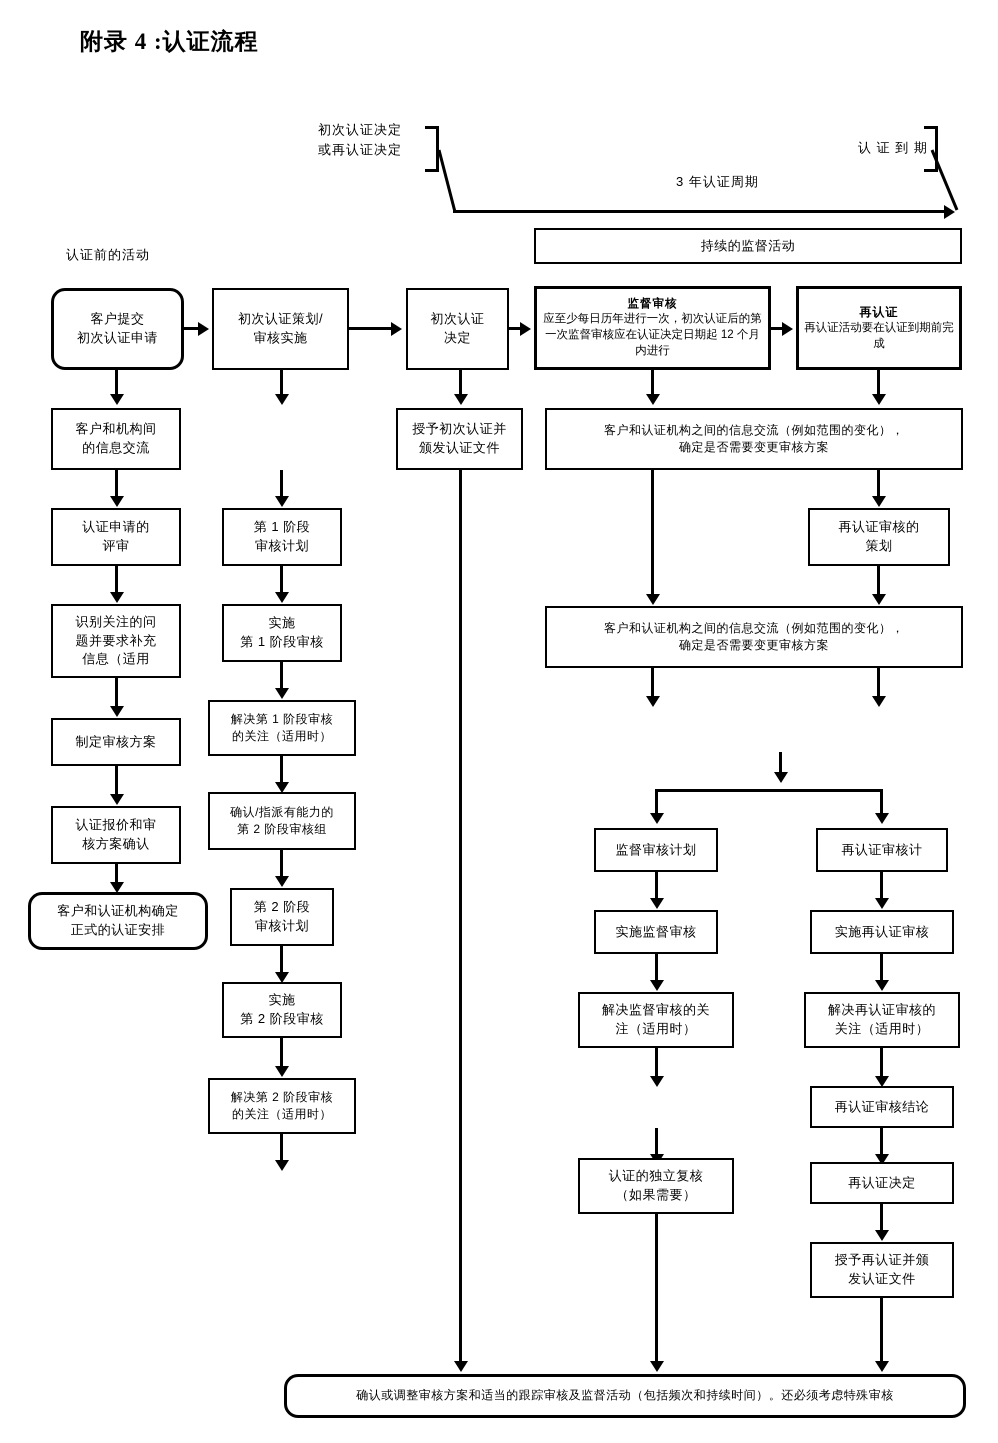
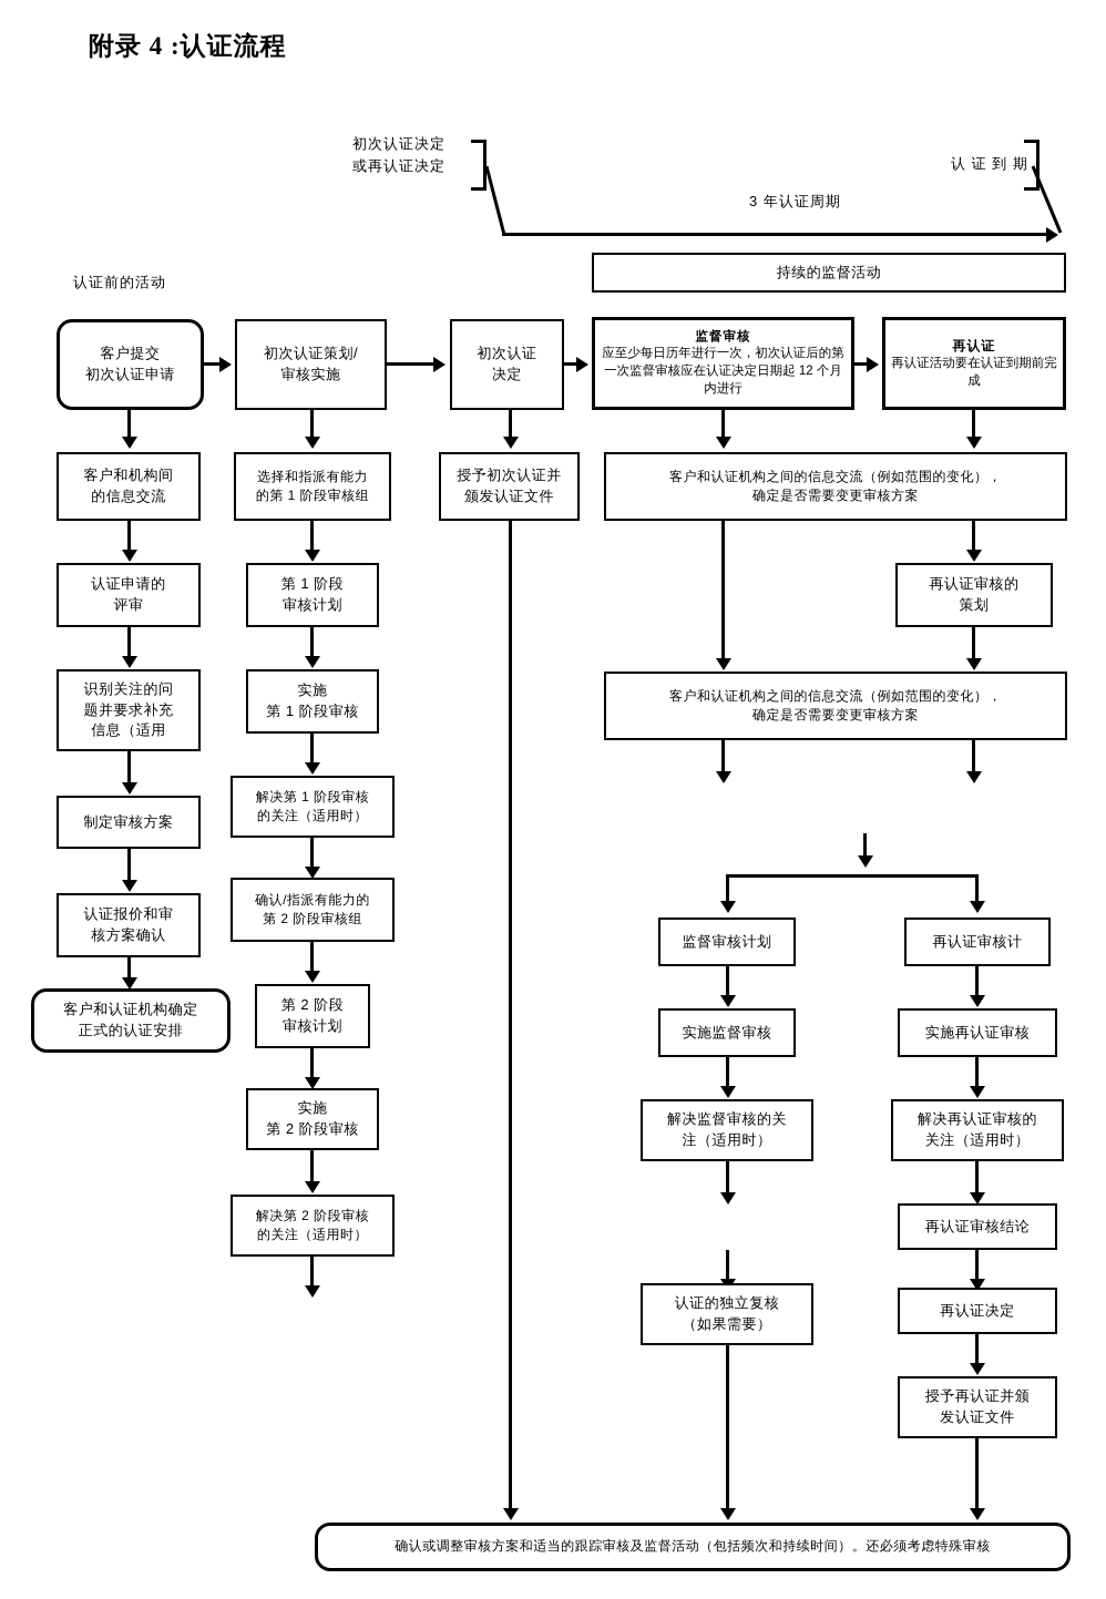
  附录 4 :认证流程
  初次认证决定
  或再认证决定
  认 证 到 期
  3 年认证周期
  认证前的活动
  持续的监督活动
  客户提交
  初次认证申请
  初次认证策划/
  审核实施
  初次认证
  决定
  监督审核
  应至少每日历年进行一次，初次认证后的第一次监督审核应在认证决定日期起 12 个月内进行
  再认证
  再认证活动要在认证到期前完成
  客户和机构间
  的信息交流
  认证申请的
  评审
  识别关注的问
  题并要求补充
  信息（适用
  制定审核方案
  认证报价和审
  核方案确认
  客户和认证机构确定
  正式的认证安排
+ 选择和指派有能力
+ 的第 1 阶段审核组
  第 1 阶段
  审核计划
  实施
  第 1 阶段审核
  解决第 1 阶段审核
  的关注（适用时）
  确认/指派有能力的
  第 2 阶段审核组
  第 2 阶段
  审核计划
  实施
  第 2 阶段审核
  解决第 2 阶段审核
  的关注（适用时）
  授予初次认证并
  颁发认证文件
  客户和认证机构之间的信息交流（例如范围的变化），
  确定是否需要变更审核方案
  再认证审核的
  策划
  客户和认证机构之间的信息交流（例如范围的变化），
  确定是否需要变更审核方案
  监督审核计划
  实施监督审核
  解决监督审核的关
  注（适用时）
  认证的独立复核
  （如果需要）
  再认证审核计
  实施再认证审核
  解决再认证审核的
  关注（适用时）
  再认证审核结论
  再认证决定
  授予再认证并颁
  发认证文件
  确认或调整审核方案和适当的跟踪审核及监督活动（包括频次和持续时间）。还必须考虑特殊审核
